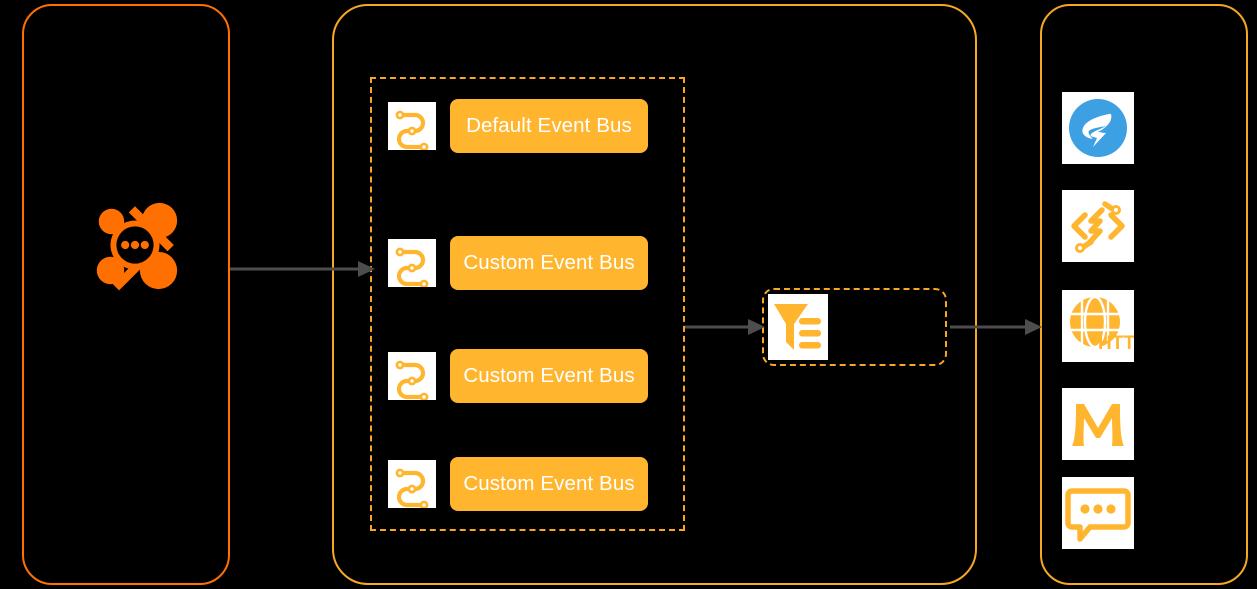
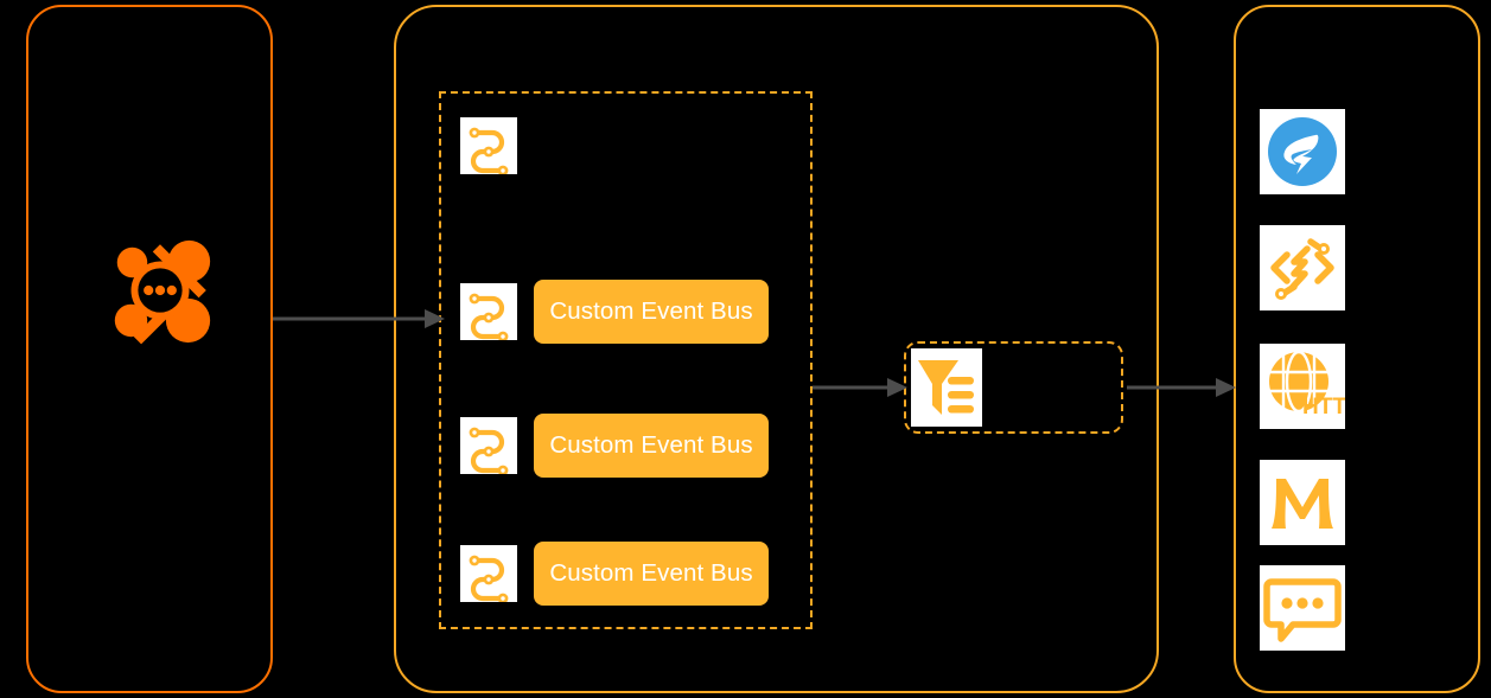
- Default Event Bus
  Custom Event Bus
  Custom Event Bus
  Custom Event Bus
  HTT
